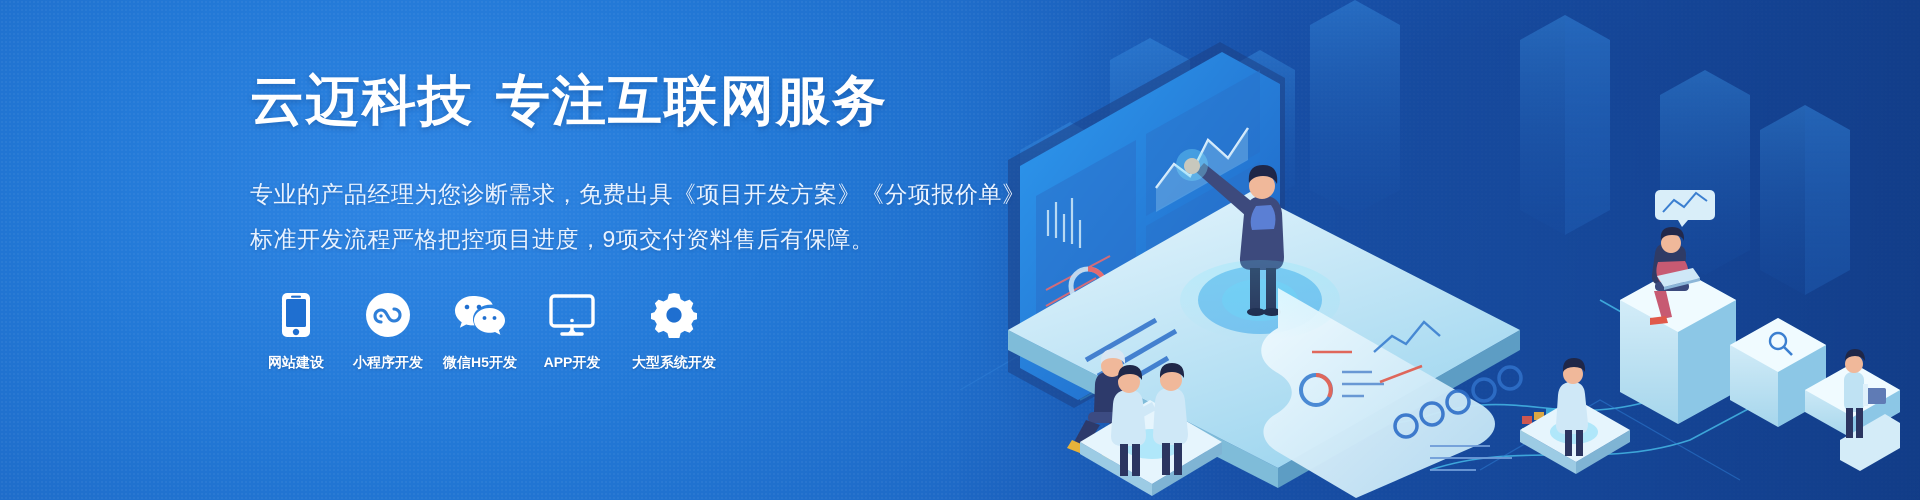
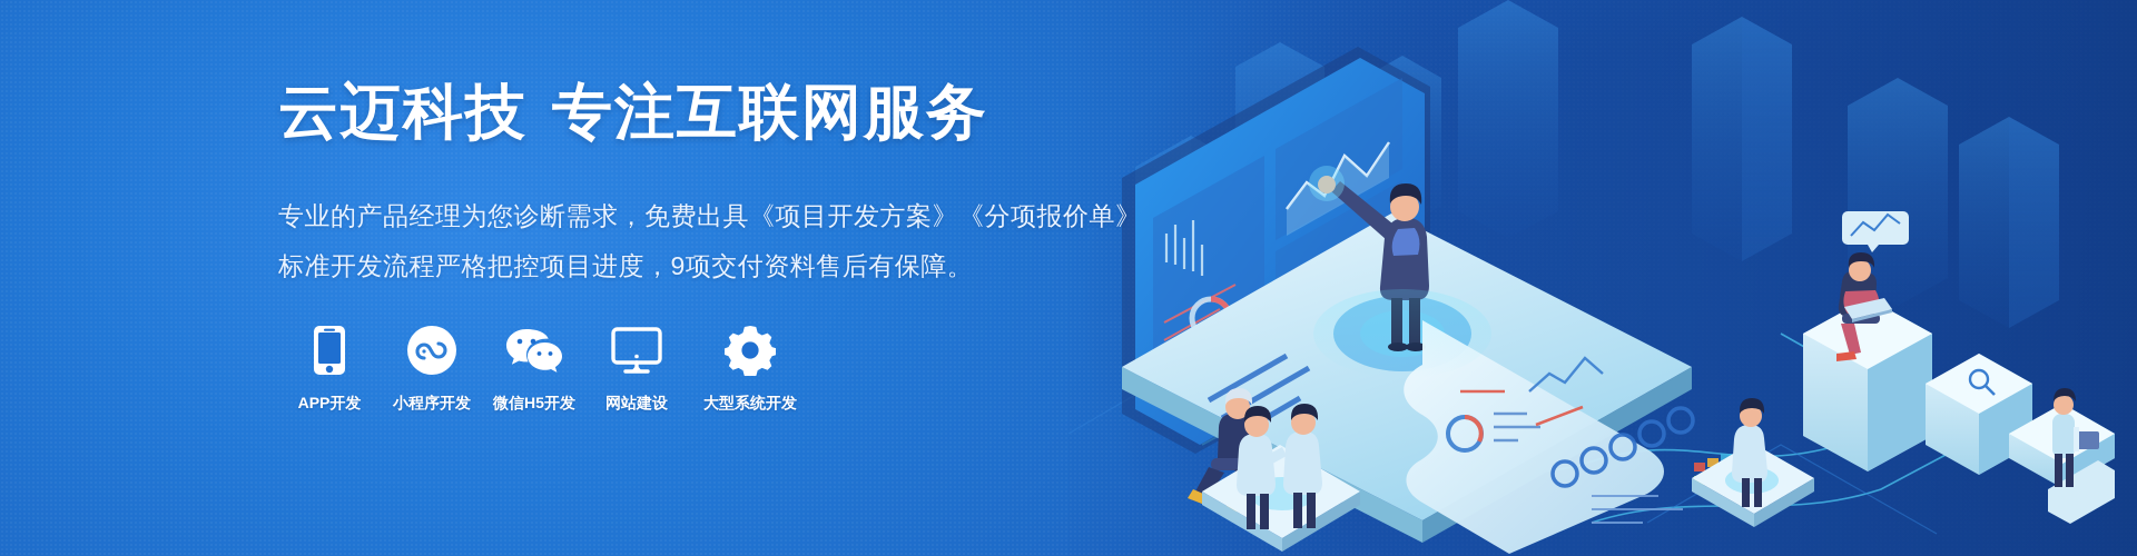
  云迈科技 专注互联网服务
  专业的产品经理为您诊断需求，免费出具《项目开发方案》《分项报价单》
  标准开发流程严格把控项目进度，9项交付资料售后有保障。
- 网站建设
+ APP开发
  小程序开发
  微信H5开发
- APP开发
+ 网站建设
  大型系统开发
